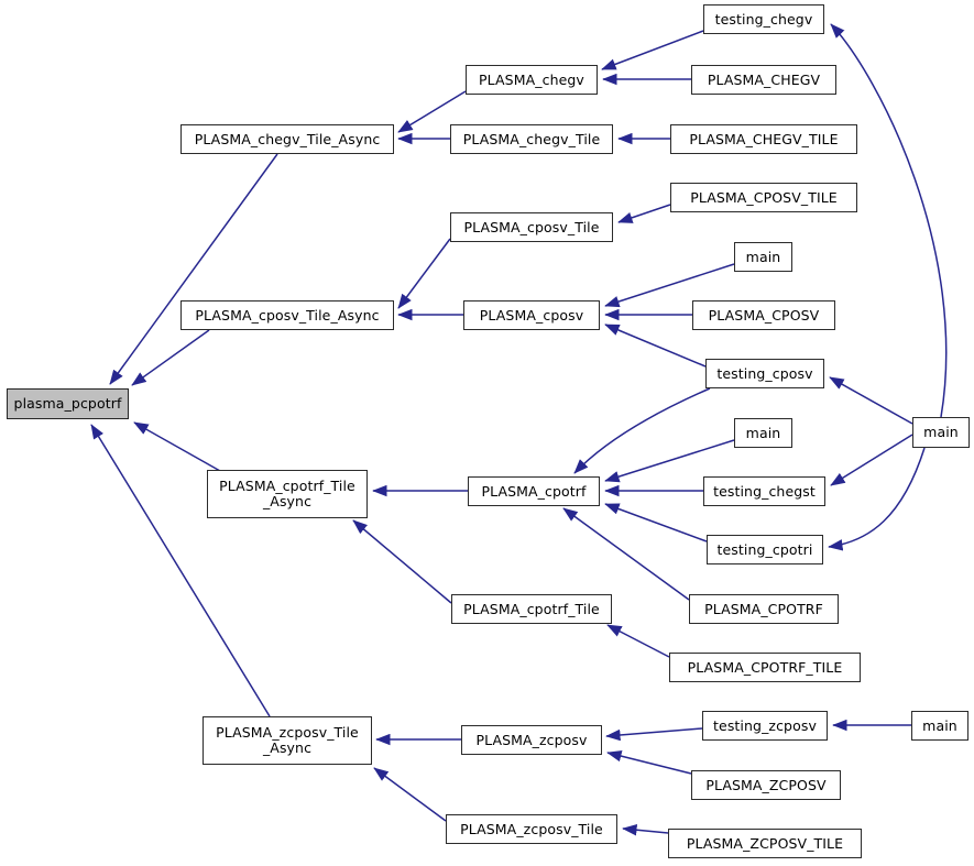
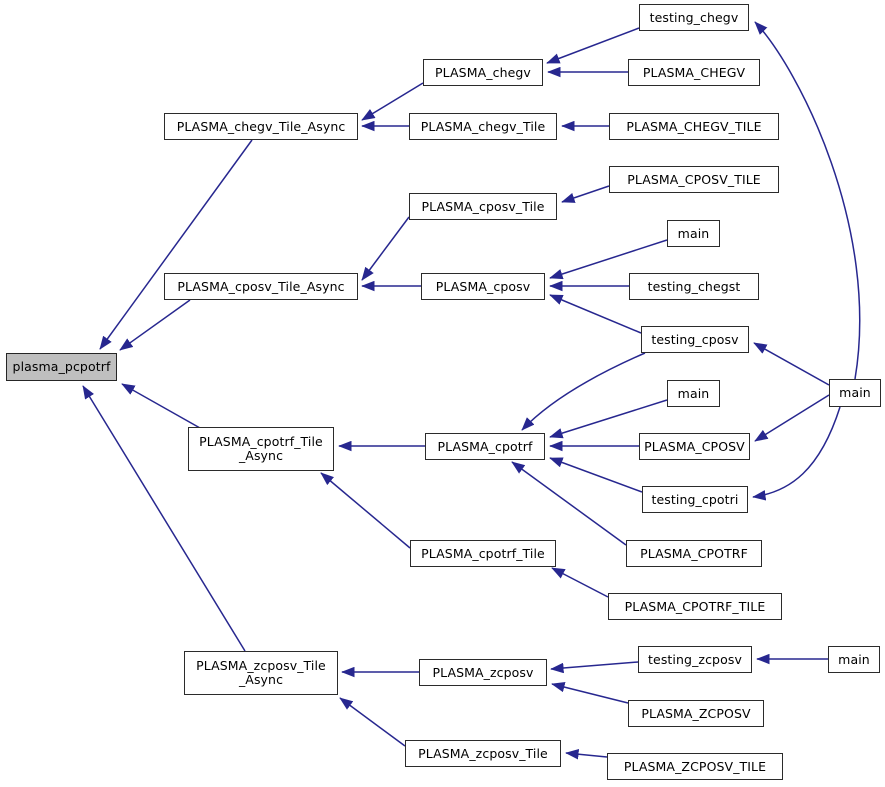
  plasma_pcpotrf
  PLASMA_chegv_Tile_Async
  PLASMA_cposv_Tile_Async
  PLASMA_cpotrf_Tile
  _Async
  PLASMA_zcposv_Tile
  _Async
  PLASMA_chegv
  PLASMA_chegv_Tile
  PLASMA_cposv_Tile
  PLASMA_cposv
  PLASMA_cpotrf
  PLASMA_cpotrf_Tile
  PLASMA_zcposv
  PLASMA_zcposv_Tile
  testing_chegv
  PLASMA_CHEGV
  PLASMA_CHEGV_TILE
  PLASMA_CPOSV_TILE
  main
- PLASMA_CPOSV
+ testing_chegst
  testing_cposv
  main
- testing_chegst
+ PLASMA_CPOSV
  testing_cpotri
  PLASMA_CPOTRF
  PLASMA_CPOTRF_TILE
  testing_zcposv
  PLASMA_ZCPOSV
  PLASMA_ZCPOSV_TILE
  main
  main
